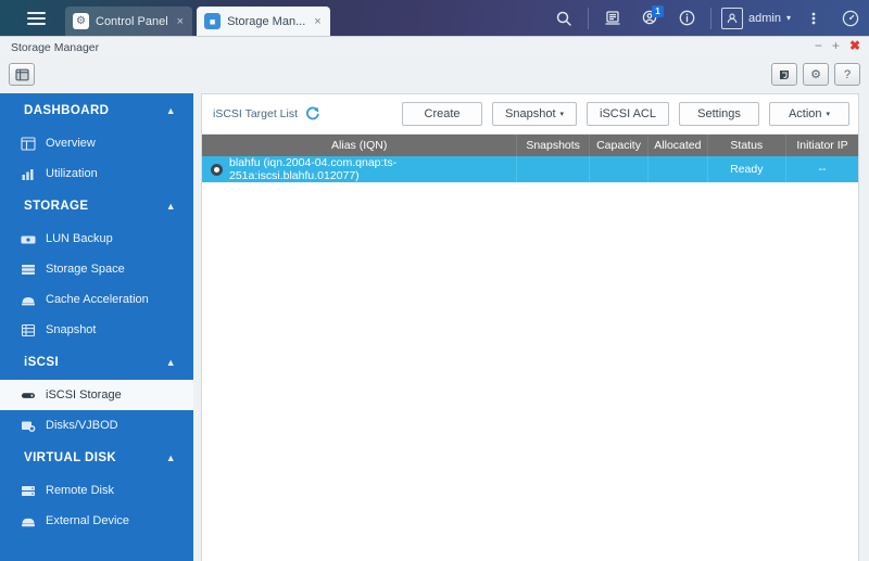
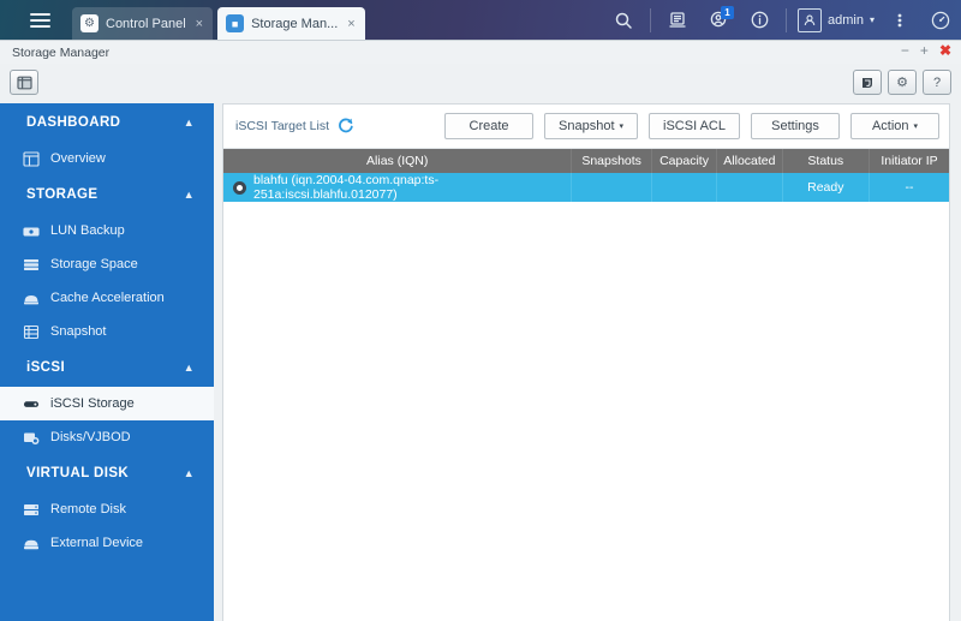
  ⚙
  Control Panel
  ×
  ■
  Storage Man...
  ×
  1
  admin
  ▾
  Storage Manager
  −
  +
  ✖
  ⚙
  ?
  DASHBOARD
  ▲
  Overview
- Utilization
  STORAGE
  ▲
  LUN Backup
  Storage Space
  Cache Acceleration
  Snapshot
  iSCSI
  ▲
  iSCSI Storage
  Disks/VJBOD
  VIRTUAL DISK
  ▲
  Remote Disk
  External Device
  iSCSI Target List
  Create
  Snapshot
  iSCSI ACL
  Settings
  Action
  Alias (IQN)	Snapshots	Capacity	Allocated	Status	Initiator IP
  blahfu (iqn.2004-04.com.qnap:ts-251a:iscsi.blahfu.012077)				Ready	--
